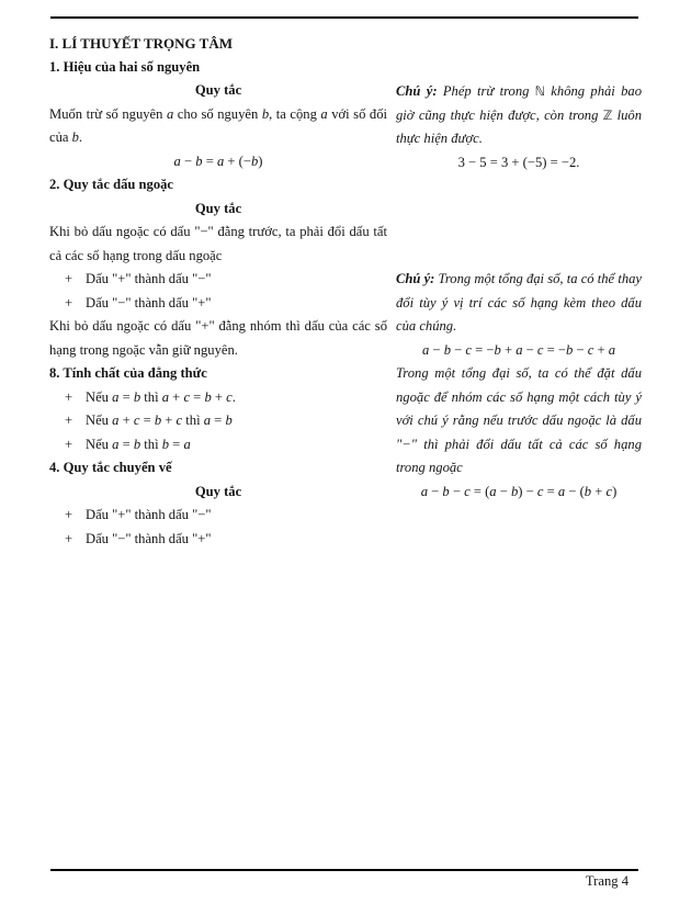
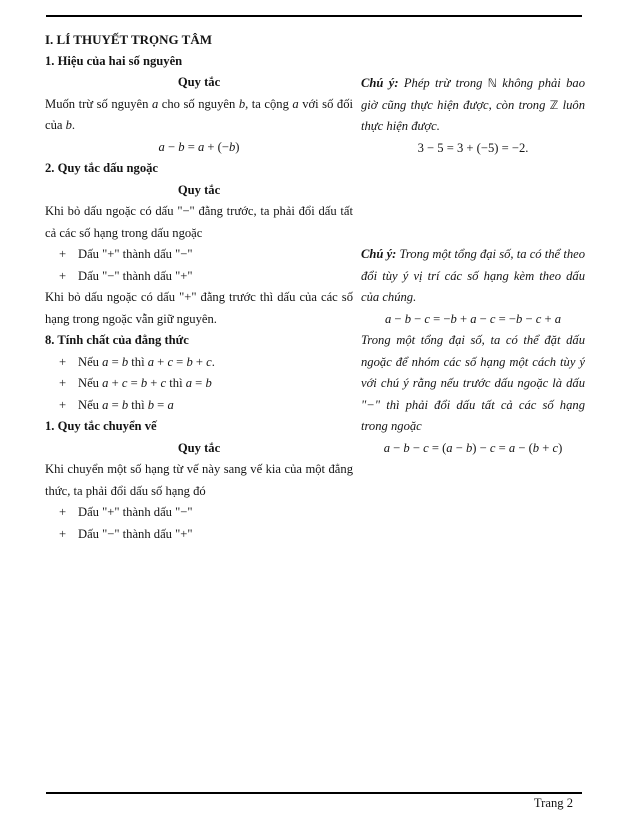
  I. LÍ THUYẾT TRỌNG TÂM
  1. Hiệu của hai số nguyên
  Quy tắc
  Muốn trừ số nguyên a cho số nguyên b, ta cộng a với số đối của b.
  a − b = a + (−b)
  2. Quy tắc dấu ngoặc
  Quy tắc
  Khi bỏ dấu ngoặc có dấu "−" đằng trước, ta phải đổi dấu tất cả các số hạng trong dấu ngoặc
  +
  Dấu "+" thành dấu "−"
  +
  Dấu "−" thành dấu "+"
- Khi bỏ dấu ngoặc có dấu "+" đằng nhóm thì dấu của các số hạng trong ngoặc vẫn giữ nguyên.
+ Khi bỏ dấu ngoặc có dấu "+" đằng trước thì dấu của các số hạng trong ngoặc vẫn giữ nguyên.
  8. Tính chất của đẳng thức
  +
  Nếu a = b thì a + c = b + c.
  +
  Nếu a + c = b + c thì a = b
  +
  Nếu a = b thì b = a
- 4. Quy tắc chuyển vế
+ 1. Quy tắc chuyển vế
  Quy tắc
+ Khi chuyển một số hạng từ vế này sang vế kia của một đẳng thức, ta phải đổi dấu số hạng đó
  +
  Dấu "+" thành dấu "−"
  +
  Dấu "−" thành dấu "+"
  Chú ý: Phép trừ trong ℕ không phải bao giờ cũng thực hiện được, còn trong ℤ luôn thực hiện được.
  3 − 5 = 3 + (−5) = −2.
- Chú ý: Trong một tổng đại số, ta có thể thay đổi tùy ý vị trí các số hạng kèm theo dấu của chúng.
+ Chú ý: Trong một tổng đại số, ta có thể theo đổi tùy ý vị trí các số hạng kèm theo dấu của chúng.
  a − b − c = −b + a − c = −b − c + a
  Trong một tổng đại số, ta có thể đặt dấu ngoặc để nhóm các số hạng một cách tùy ý với chú ý rằng nếu trước dấu ngoặc là dấu "−" thì phải đổi dấu tất cả các số hạng trong ngoặc
  a − b − c = (a − b) − c = a − (b + c)
- Trang 4
+ Trang 2
